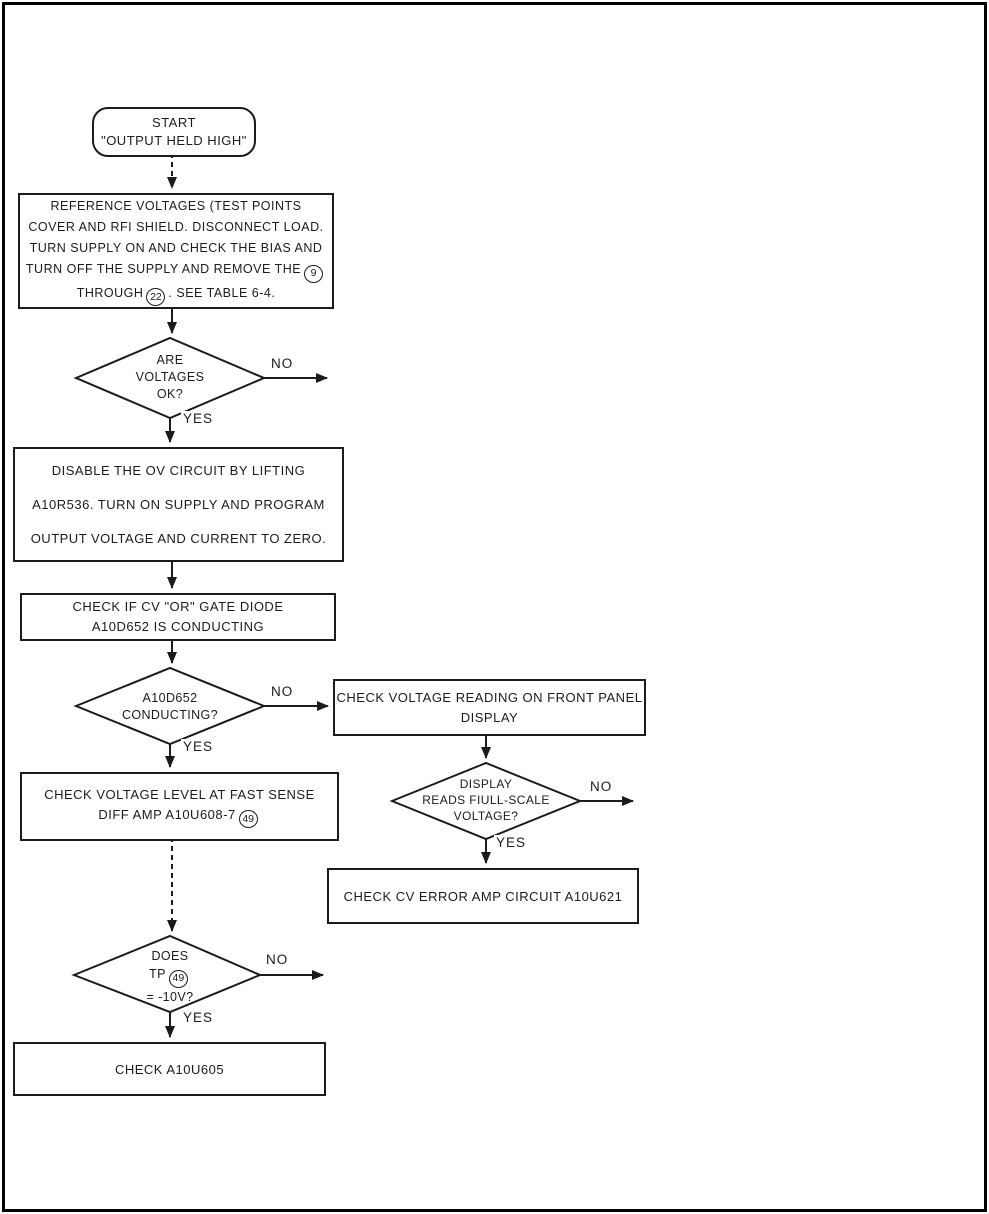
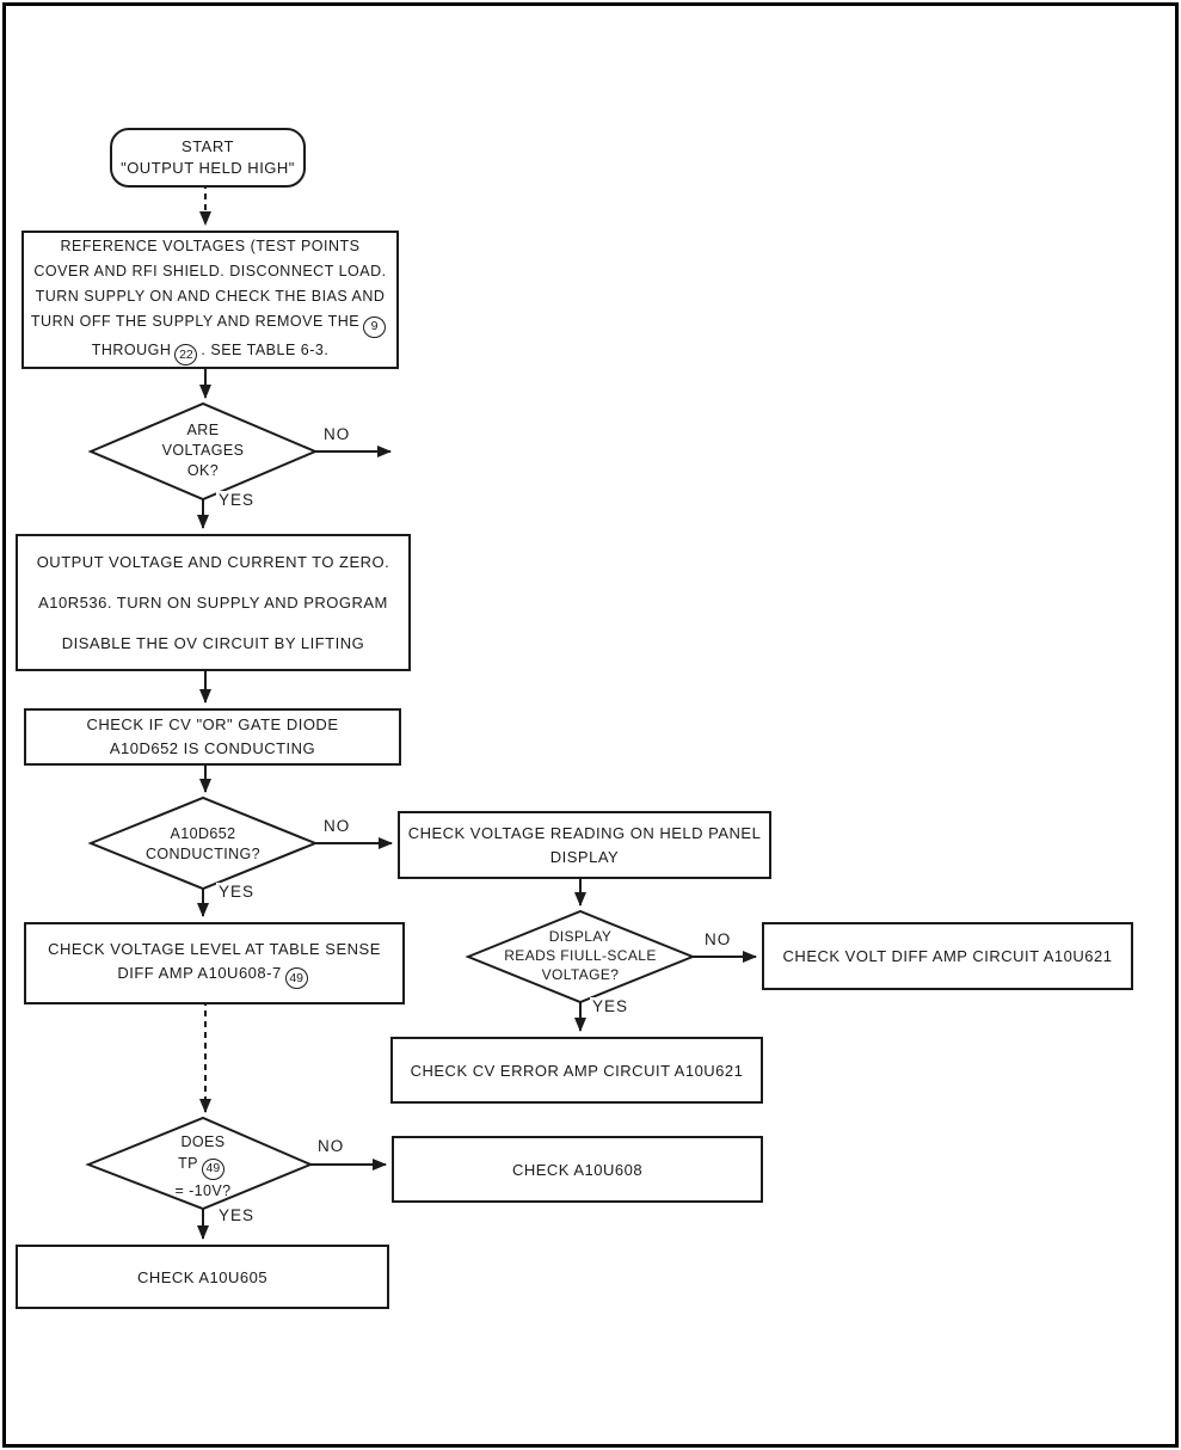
  START
  "OUTPUT HELD HIGH"
  REFERENCE VOLTAGES (TEST POINTS
  COVER AND RFI SHIELD. DISCONNECT LOAD.
  TURN SUPPLY ON AND CHECK THE BIAS AND
  TURN OFF THE SUPPLY AND REMOVE THE 9
- THROUGH 22 . SEE TABLE 6-4.
+ THROUGH 22 . SEE TABLE 6-3.
  ARE
  VOLTAGES
  OK?
- DISABLE THE OV CIRCUIT BY LIFTING
+ OUTPUT VOLTAGE AND CURRENT TO ZERO.
  A10R536. TURN ON SUPPLY AND PROGRAM
- OUTPUT VOLTAGE AND CURRENT TO ZERO.
+ DISABLE THE OV CIRCUIT BY LIFTING
  CHECK IF CV "OR" GATE DIODE
  A10D652 IS CONDUCTING
  A10D652
  CONDUCTING?
- CHECK VOLTAGE READING ON FRONT PANEL
+ CHECK VOLTAGE READING ON HELD PANEL
  DISPLAY
- CHECK VOLTAGE LEVEL AT FAST SENSE
+ CHECK VOLTAGE LEVEL AT TABLE SENSE
  DIFF AMP A10U608-7 49
  DISPLAY
  READS FIULL-SCALE
  VOLTAGE?
+ CHECK VOLT DIFF AMP CIRCUIT A10U621
  CHECK CV ERROR AMP CIRCUIT A10U621
  DOES
  TP 49
  = -10V?
+ CHECK A10U608
  CHECK A10U605
  NO
  YES
  NO
  YES
  NO
  YES
  NO
  YES
